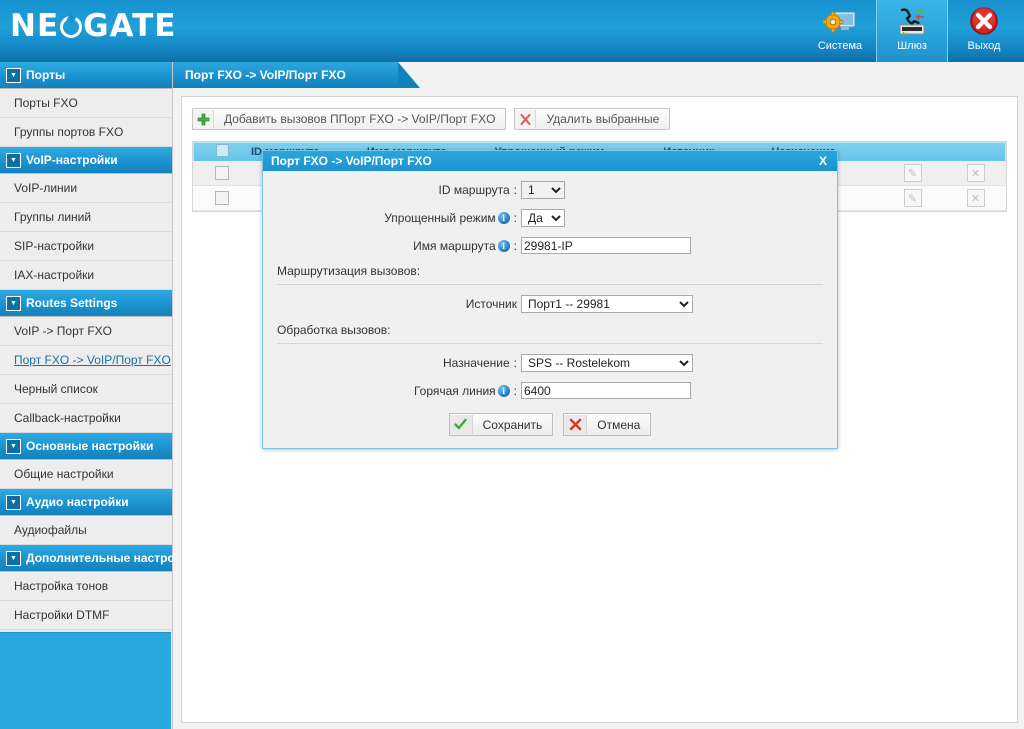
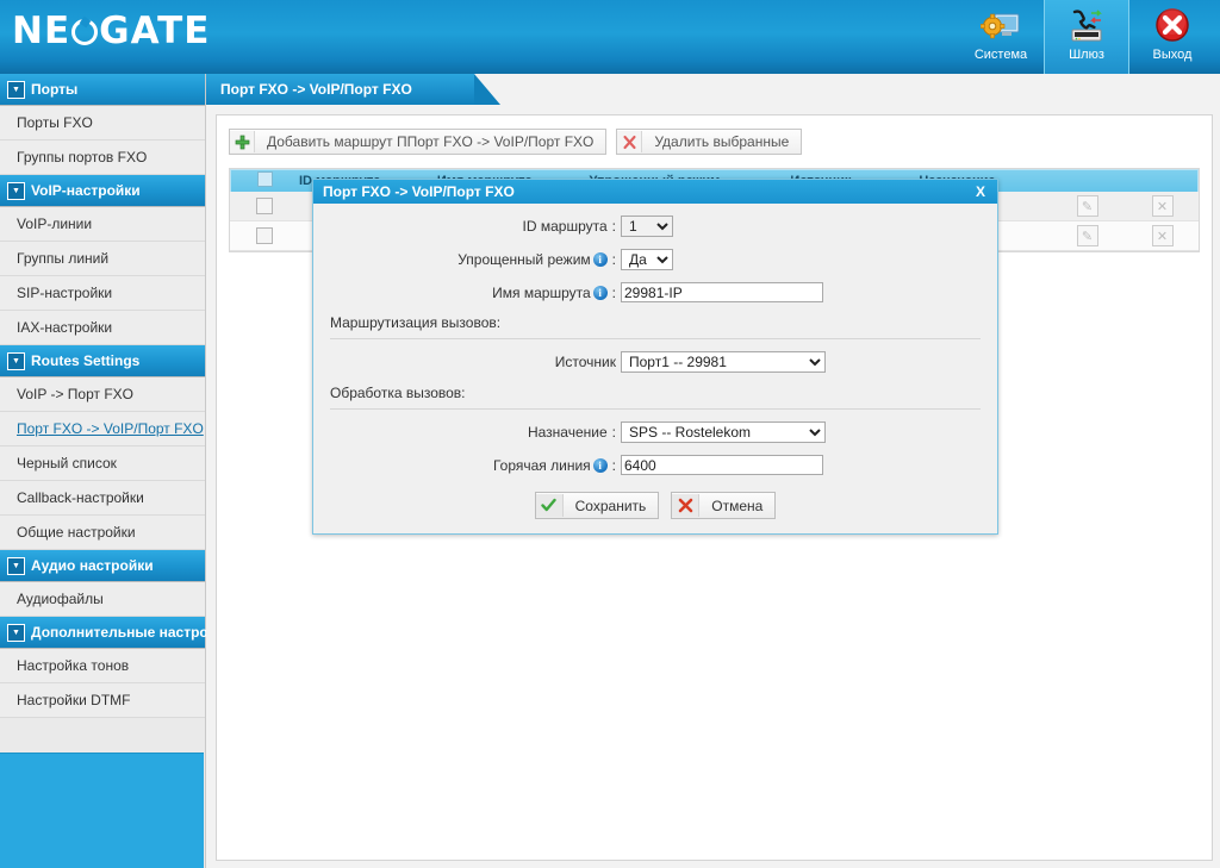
  NE GATE
  Система
  Шлюз
  Выход
  Порты
  Порты FXO
  Группы портов FXO
  VoIP-настройки
  VoIP-линии
  Группы линий
  SIP-настройки
  IAX-настройки
  Routes Settings
  VoIP -> Порт FXO
  Порт FXO -> VoIP/Порт FXO
  Черный список
  Callback-настройки
- Основные настройки
  Общие настройки
  Аудио настройки
  Аудиофайлы
  Дополнительные настро
  Настройка тонов
  Настройки DTMF
  Порт FXO -> VoIP/Порт FXO
- Добавить вызовов ППорт FXO -> VoIP/Порт FXO
+ Добавить маршрут ППорт FXO -> VoIP/Порт FXO
  Удалить выбранные
  ✎
  ✕
  ✎
  ✕
  Порт FXO -> VoIP/Порт FXO
  X
  ID маршрута
  :
  1
  Упрощенный режим
  i
  :
  Да
  Имя маршрута
  i
  :
  29981-IP
  Маршрутизация вызовов:
  Источник
  Порт1 -- 29981
  Обработка вызовов:
  Назначение
  :
  SPS -- Rostelekom
  Горячая линия
  i
  :
  6400
  Сохранить
  Отмена
